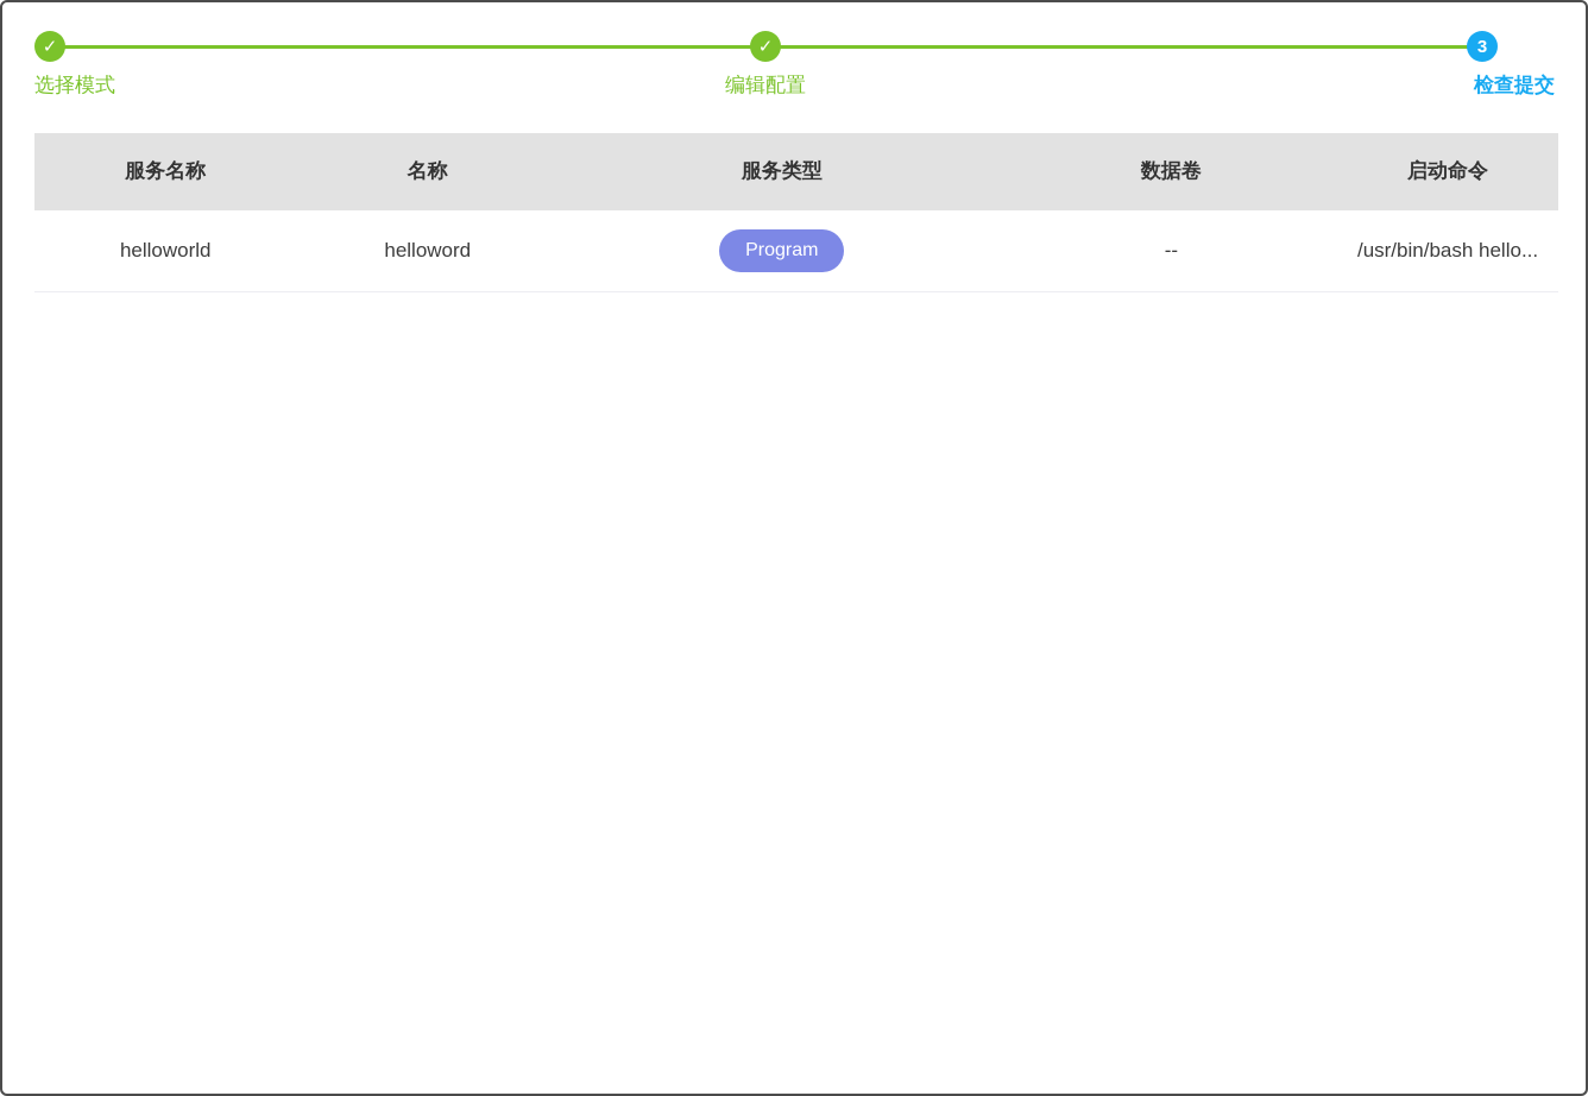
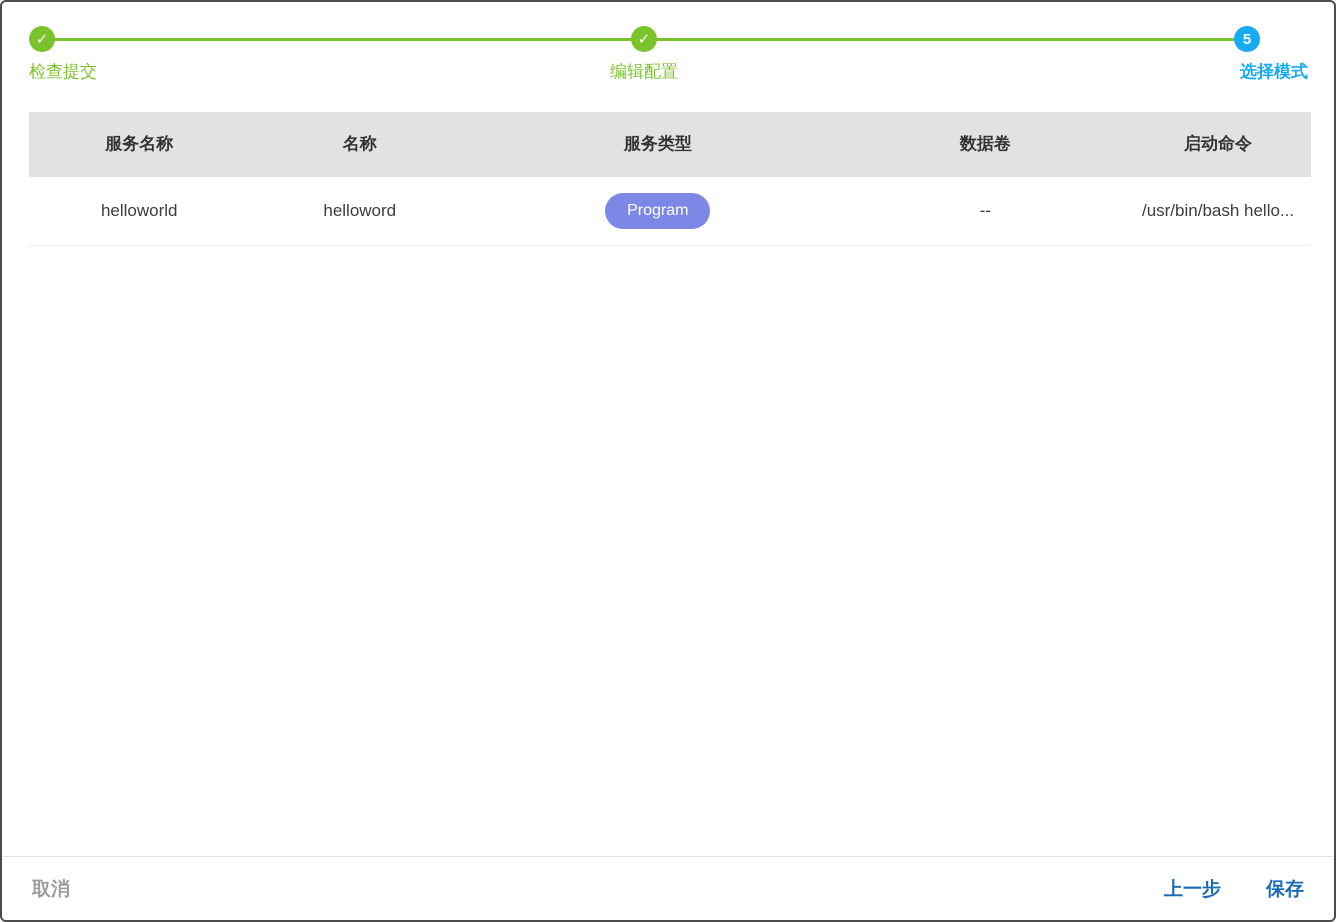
  ✓
  ✓
- 3
+ 5
- 选择模式
+ 检查提交
  编辑配置
- 检查提交
+ 选择模式
  服务名称	名称	服务类型	数据卷	启动命令
  helloworld	helloword	Program	--	/usr/bin/bash hello...
+ 取消
+ 上一步
+ 保存
